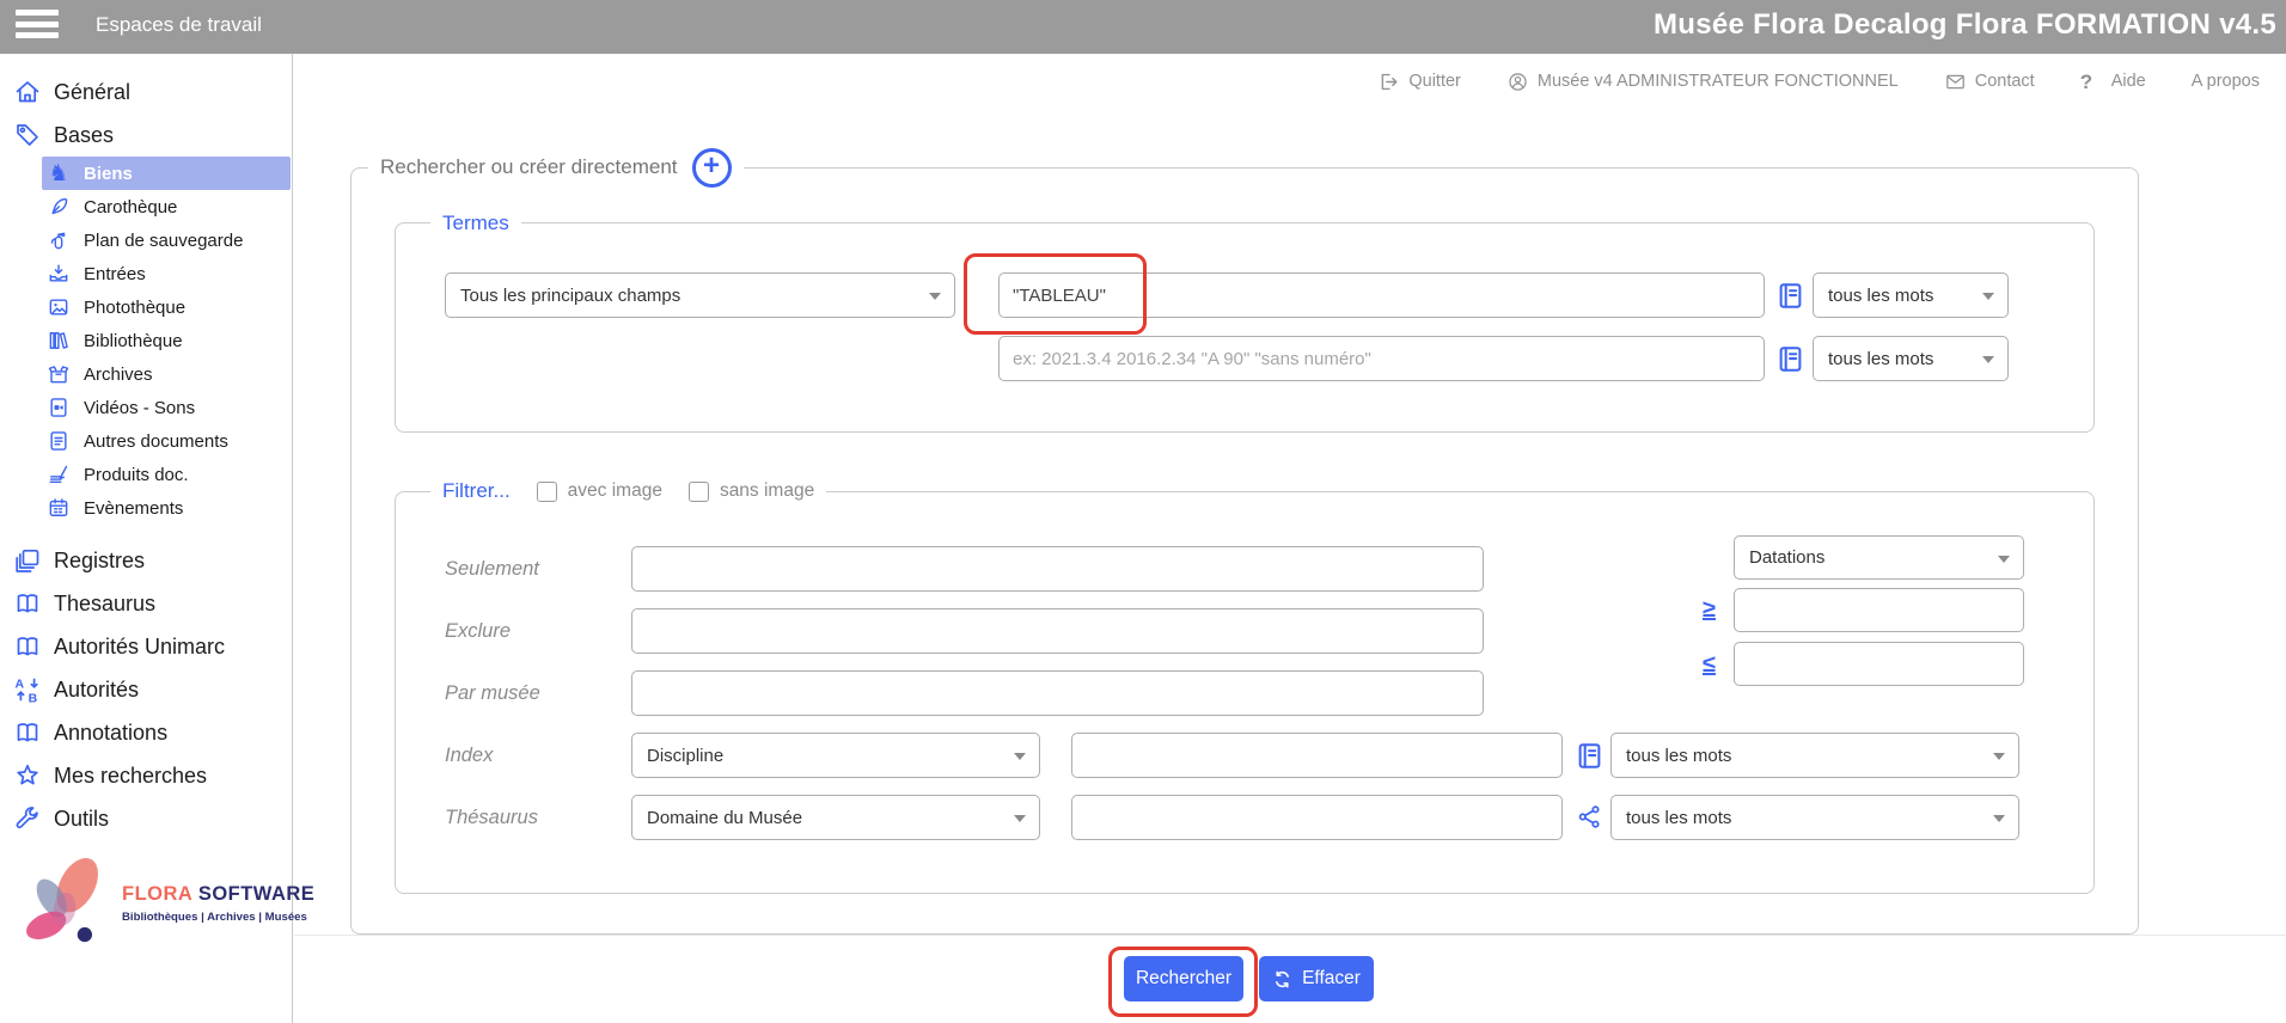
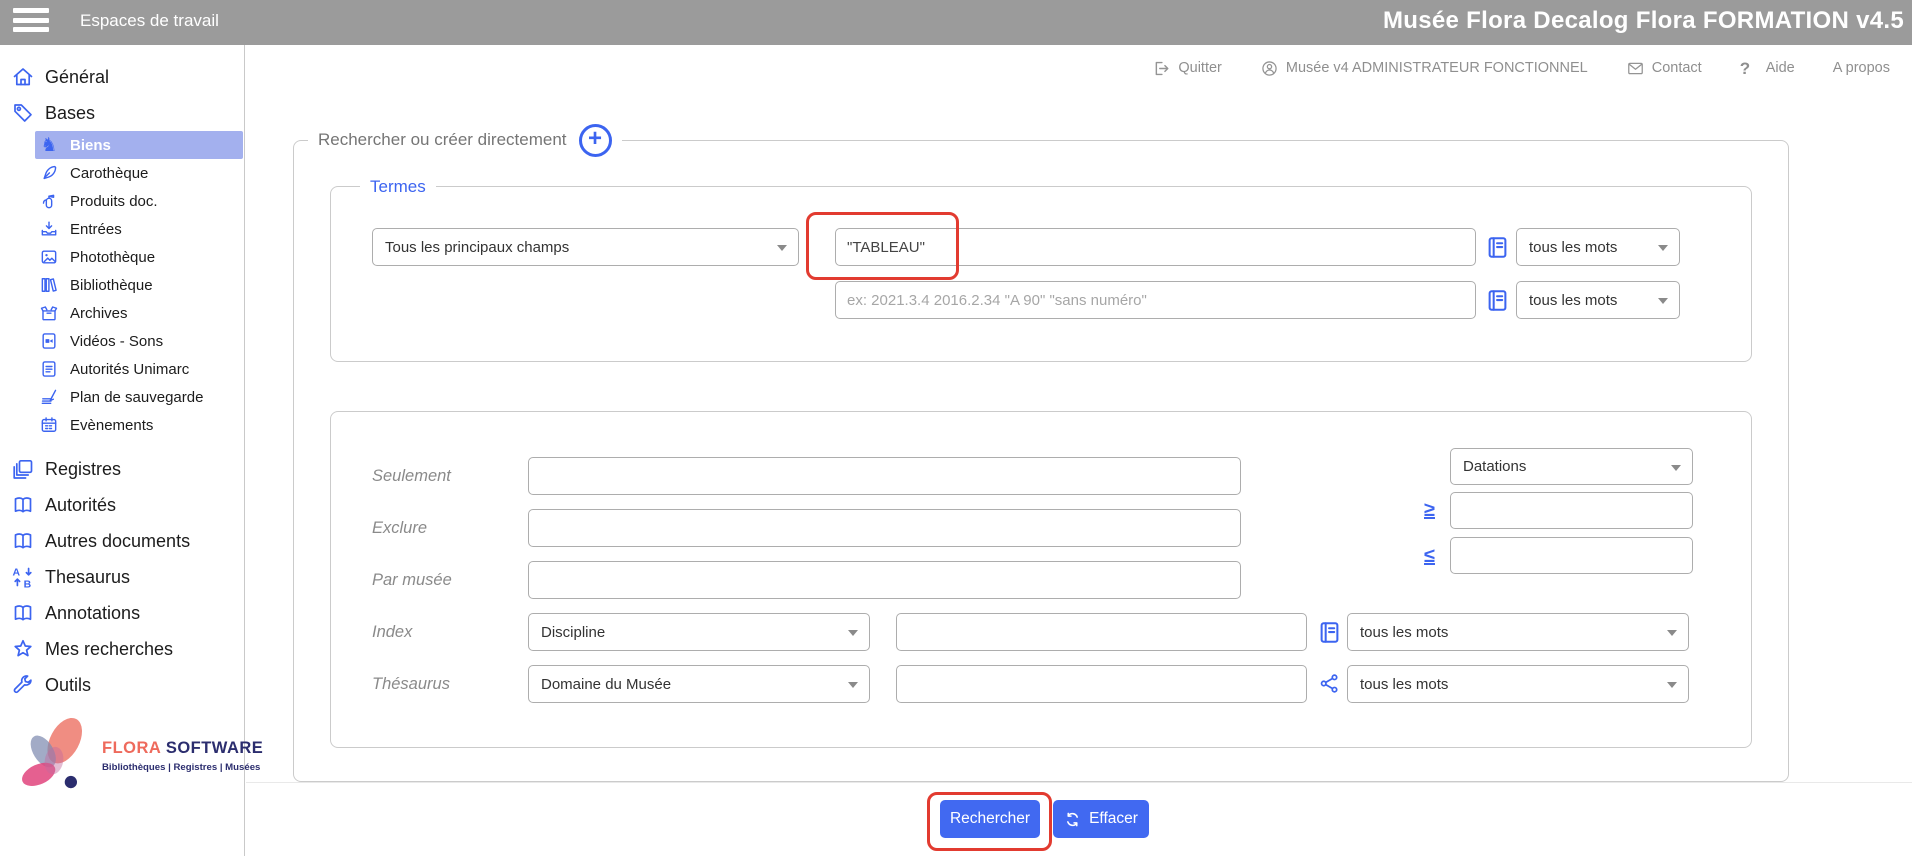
  Espaces de travail
  Musée Flora Decalog Flora FORMATION v4.5
  Quitter
  Musée v4 ADMINISTRATEUR FONCTIONNEL
  Contact
  ?
  Aide
  A propos
  Général
  Bases
  ♞
  Biens
  Carothèque
- Plan de sauvegarde
+ Produits doc.
  Entrées
  Photothèque
  Bibliothèque
  Archives
  Vidéos - Sons
- Autres documents
+ Autorités Unimarc
- Produits doc.
+ Plan de sauvegarde
  Evènements
  Registres
- Thesaurus
+ Autorités
- Autorités Unimarc
+ Autres documents
  A
  B
- Autorités
+ Thesaurus
  Annotations
  Mes recherches
  Outils
  FLORA SOFTWARE
- Bibliothèques | Archives | Musées
+ Bibliothèques | Registres | Musées
  Rechercher ou créer directement
  +
  Termes
  Tous les principaux champs
  "TABLEAU"
  tous les mots
  ex: 2021.3.4 2016.2.34 "A 90" "sans numéro"
  tous les mots
- Filtrer...
- avec image
- sans image
  Seulement
  Exclure
  Par musée
  Index
  Discipline
  tous les mots
  Thésaurus
  Domaine du Musée
  tous les mots
  Datations
  ≥
  ≤
  Rechercher
  Effacer
